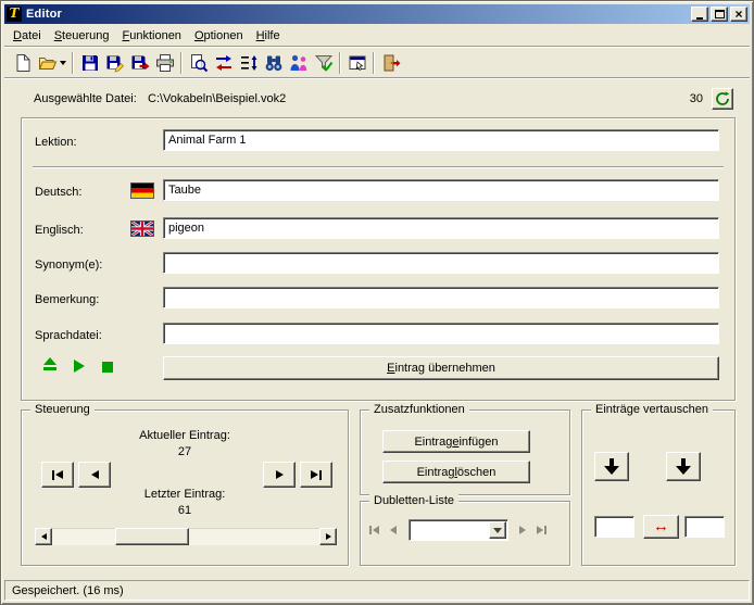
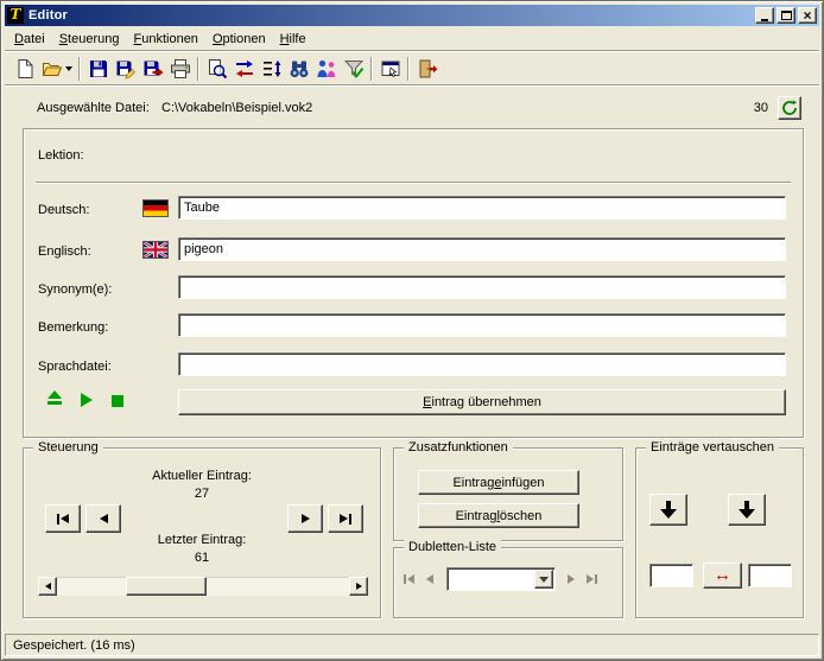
  T
  Editor
  ×
  Datei
  Steuerung
  Funktionen
  Optionen
  Hilfe
  Ausgewählte Datei:
  C:\Vokabeln\Beispiel.vok2
  30
  Lektion:
- Animal Farm 1
  Deutsch:
  Taube
  Englisch:
  pigeon
  Synonym(e):
  Bemerkung:
  Sprachdatei:
  E
  intrag übernehmen
  Steuerung
  Aktueller Eintrag:
  27
  Letzter Eintrag:
  61
  Zusatzfunktionen
  Eintrag
  e
  infügen
  Eintrag
  l
  öschen
  Dubletten-Liste
  Einträge vertauschen
  ↔
  Gespeichert. (16 ms)
